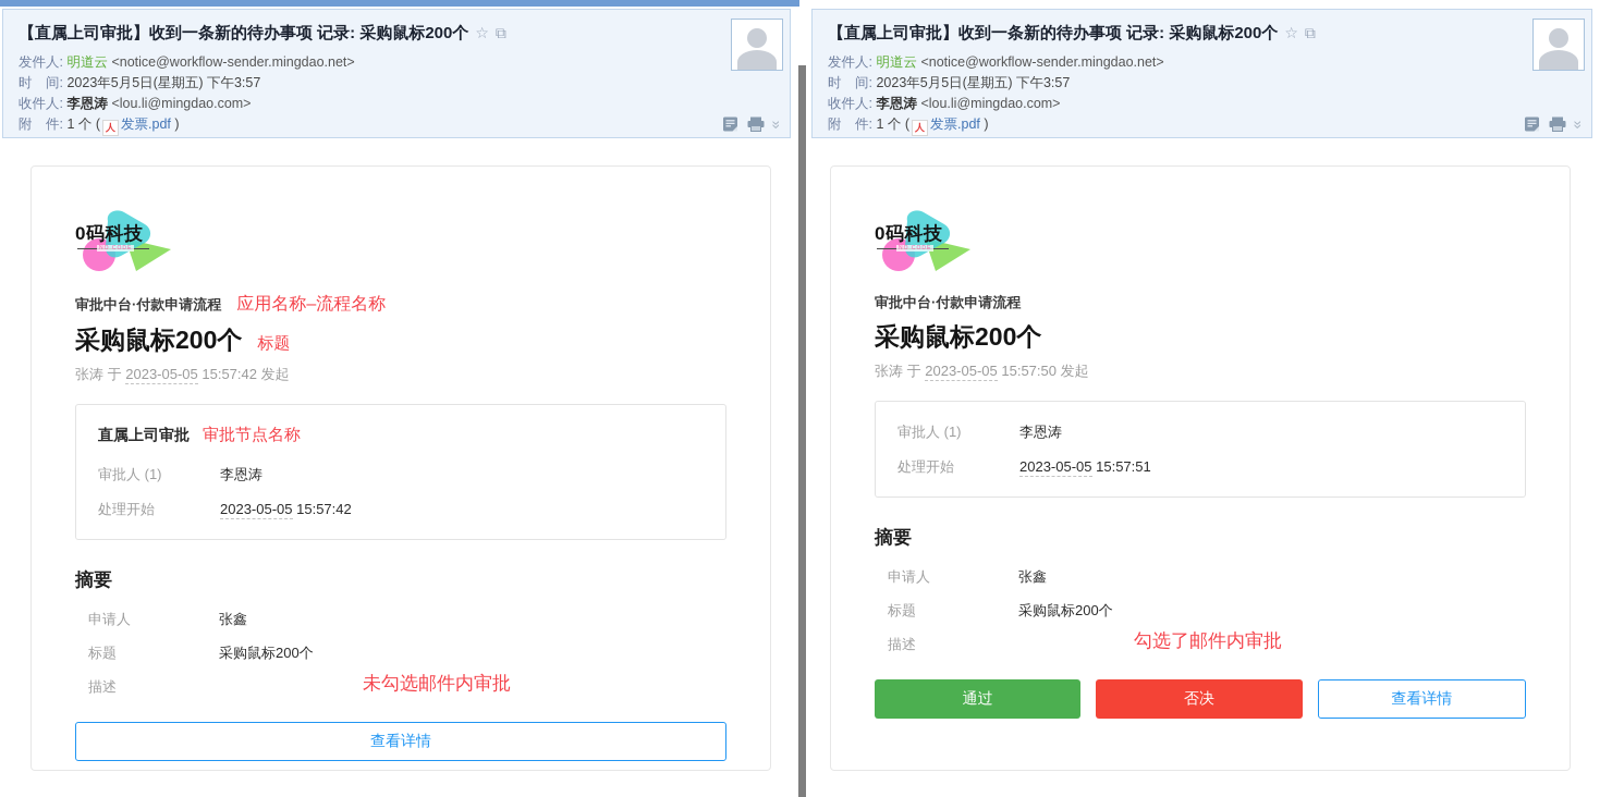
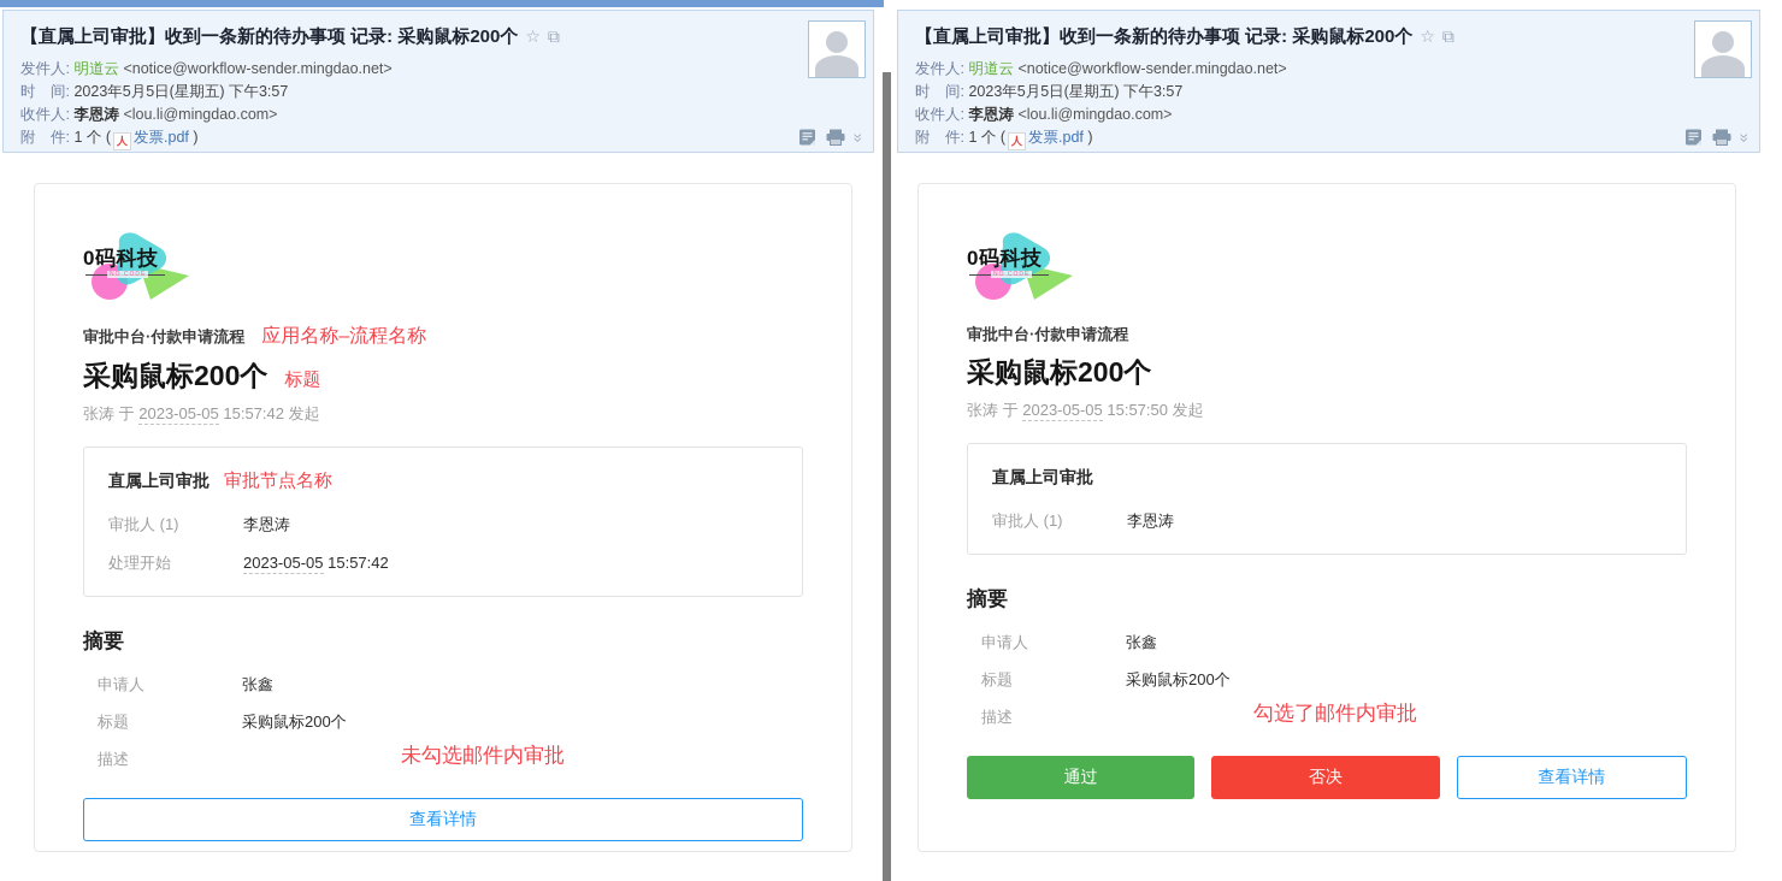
  【直属上司审批】收到一条新的待办事项 记录: 采购鼠标200个 ☆ ⧉
  发件人: 明道云 <notice@workflow-sender.mingdao.net>
  时 间: 2023年5月5日(星期五) 下午3:57
  收件人: 李恩涛 <lou.li@mingdao.com>
  附 件: 1 个 ( 人 发票.pdf )
  0码科技
  审批中台·付款申请流程 应用名称–流程名称
  采购鼠标200个 标题
  张涛 于 2023-05-05 15:57:42 发起
  直属上司审批 审批节点名称
  审批人 (1) 李恩涛
  处理开始 2023-05-05 15:57:42
  摘要
  申请人 张鑫
  标题 采购鼠标200个
  描述
  未勾选邮件内审批
  查看详情
  【直属上司审批】收到一条新的待办事项 记录: 采购鼠标200个 ☆ ⧉
  发件人: 明道云 <notice@workflow-sender.mingdao.net>
  时 间: 2023年5月5日(星期五) 下午3:57
  收件人: 李恩涛 <lou.li@mingdao.com>
  附 件: 1 个 ( 人 发票.pdf )
  0码科技
  审批中台·付款申请流程
  采购鼠标200个
  张涛 于 2023-05-05 15:57:50 发起
+ 直属上司审批
  审批人 (1) 李恩涛
- 处理开始 2023-05-05 15:57:51
  摘要
  申请人 张鑫
  标题 采购鼠标200个
  描述
  勾选了邮件内审批
  通过
  否决
  查看详情
